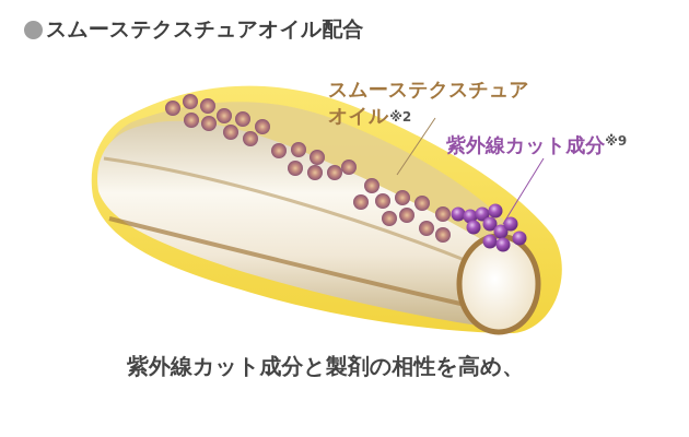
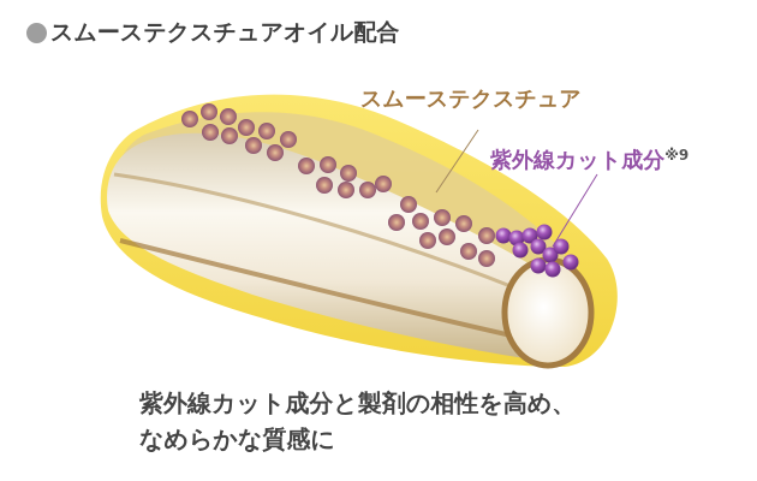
  スムーステクスチュアオイル配合
  スムーステクスチュア
- オイル※2
  紫外線カット成分※9
  紫外線カット成分と製剤の相性を高め、
+ なめらかな質感に
